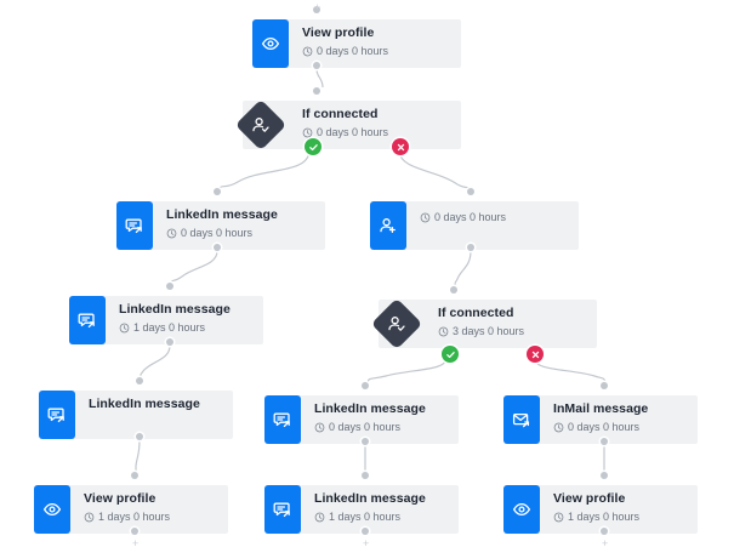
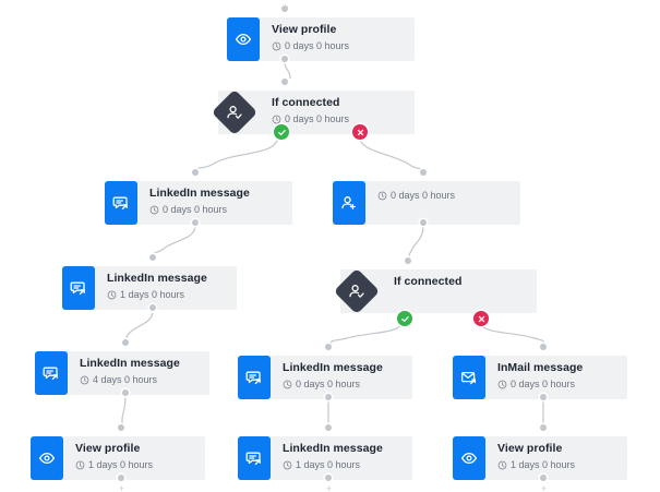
  View profile
  0 days 0 hours
  If connected
  0 days 0 hours
  LinkedIn message
  0 days 0 hours
  0 days 0 hours
  LinkedIn message
  1 days 0 hours
  If connected
- 3 days 0 hours
  LinkedIn message
+ 4 days 0 hours
  LinkedIn message
  0 days 0 hours
  InMail message
  0 days 0 hours
  View profile
  1 days 0 hours
  LinkedIn message
  1 days 0 hours
  View profile
  1 days 0 hours
  +
  +
  +
  +
